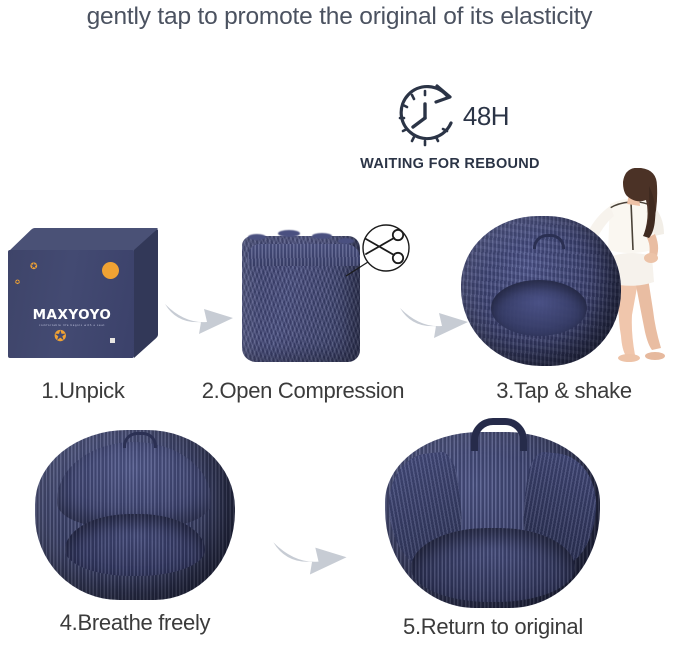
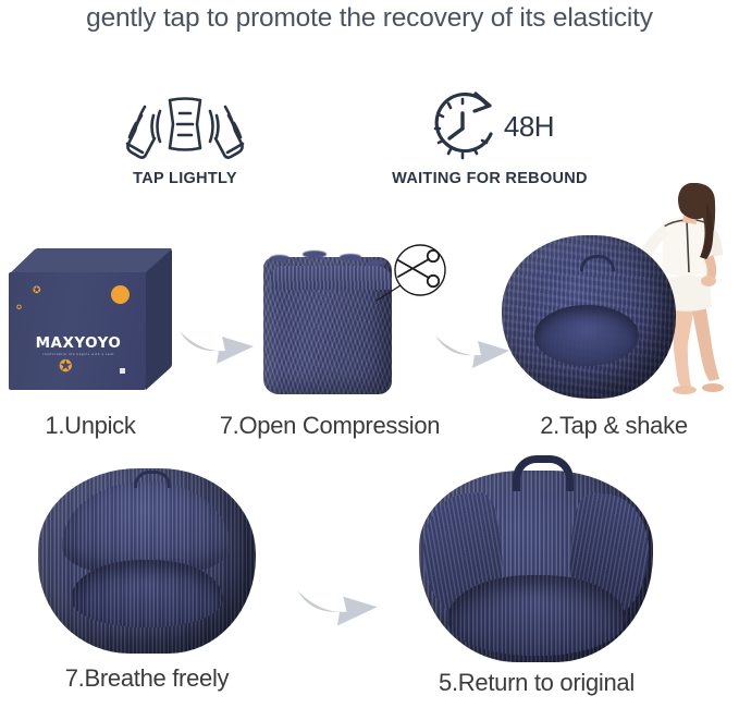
- gently tap to promote the original of its elasticity
+ gently tap to promote the recovery of its elasticity
+ TAP LIGHTLY
  48H
  WAITING FOR REBOUND
  MAXYOYO
  ✪
  ✪
  1.Unpick
- 2.Open Compression
+ 7.Open Compression
- 3.Tap & shake
+ 2.Tap & shake
- 4.Breathe freely
+ 7.Breathe freely
  5.Return to original
